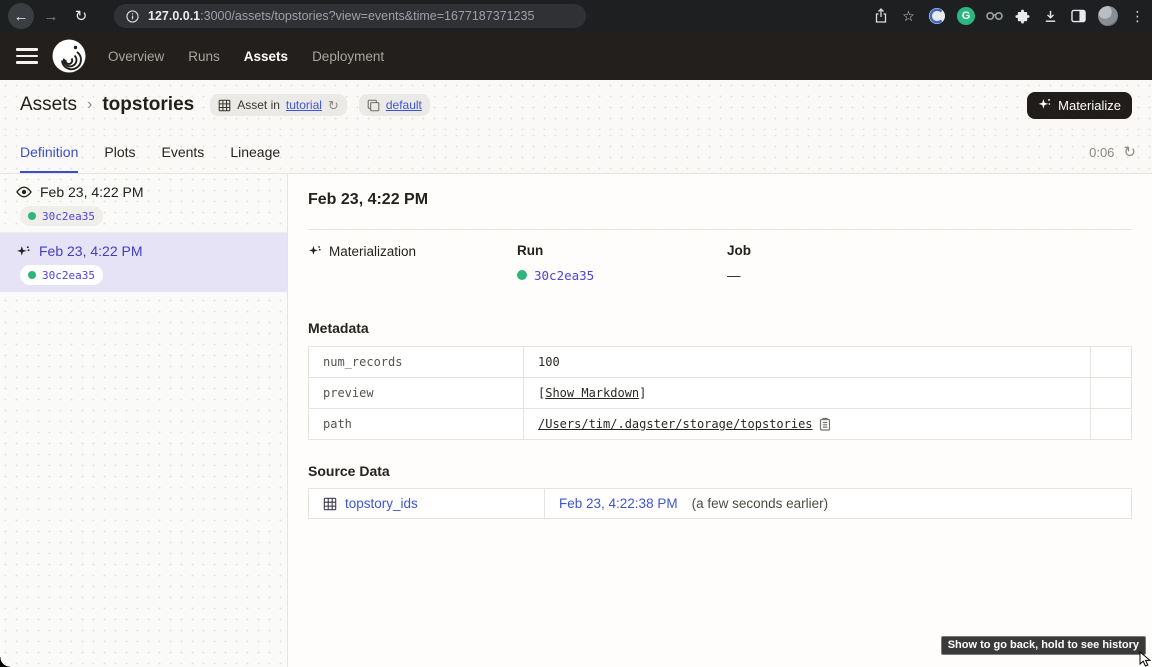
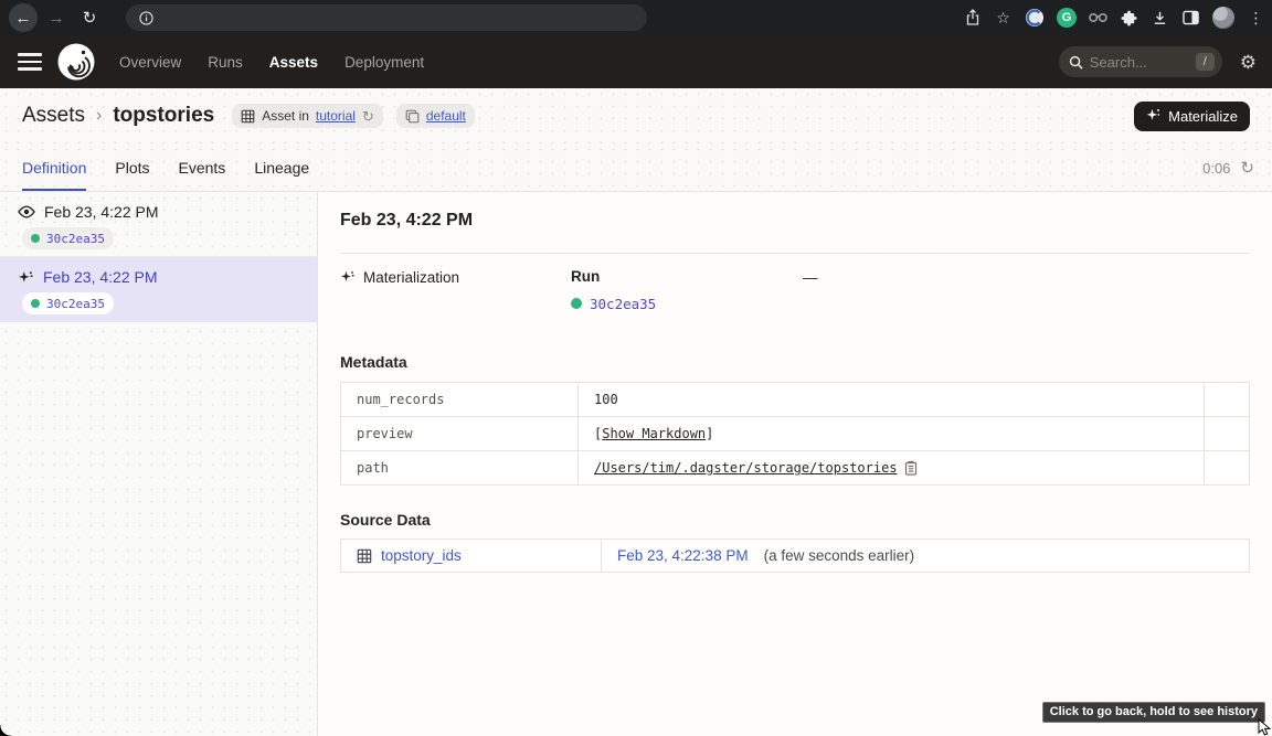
  ←
  →
  ↻
- 127.0.0.1:3000/assets/topstories?view=events&time=1677187371235
  ☆
  G
  ⋮
  Overview
  Runs
  Assets
  Deployment
+ Search...
+ /
+ ⚙
  Assets
  ›
  topstories
  Asset in
  tutorial
  ↻
  default
  Materialize
  Definition
  Plots
  Events
  Lineage
  0:06
  ↻
  Feb 23, 4:22 PM
  30c2ea35
  Feb 23, 4:22 PM
  30c2ea35
  Feb 23, 4:22 PM
  Materialization
  Run
  30c2ea35
- Job
  —
  Metadata
  num_records
  100
  preview
  [
  Show Markdown
  ]
  path
  /Users/tim/.dagster/storage/topstories
  Source Data
  topstory_ids
  Feb 23, 4:22:38 PM
  (a few seconds earlier)
- Show to go back, hold to see history
+ Click to go back, hold to see history
